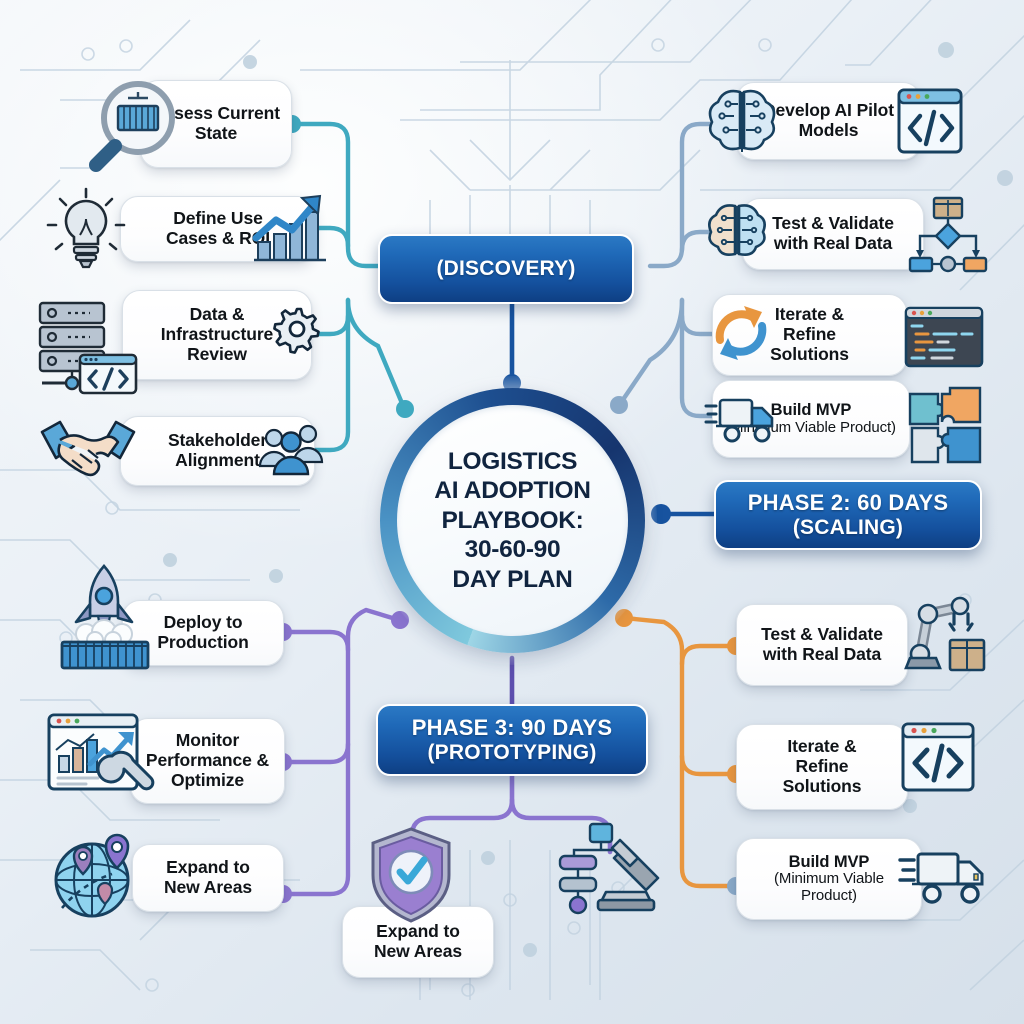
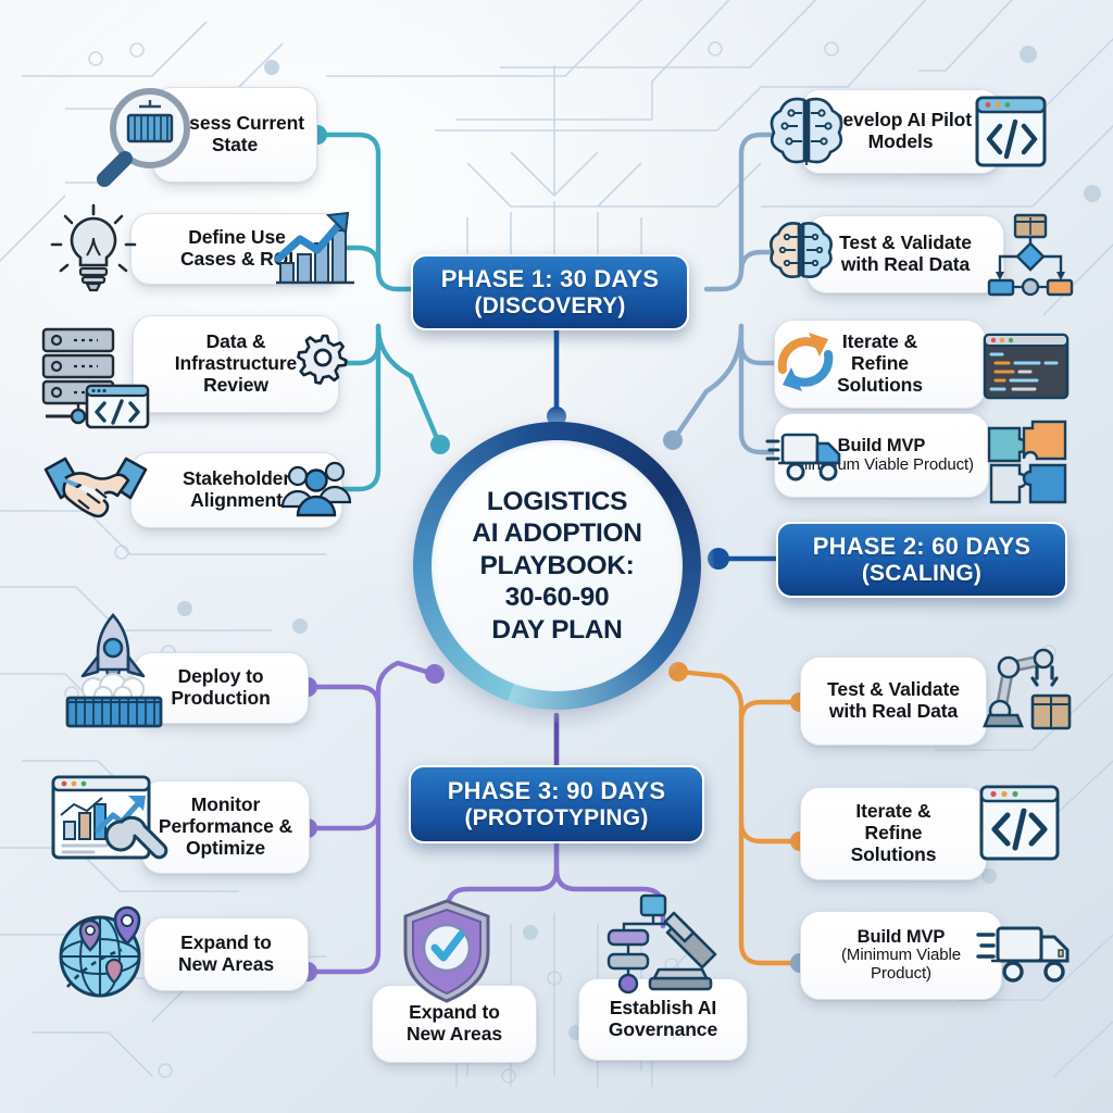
  sess Current State
  Define Use Cases & RI
  Data & Infrastructure Review
  Stakeholder Alignment
  evelop AI Pilot Models
  Test & Validate with Real Data
  Iterate & Refine Solutions
  Build MVP
  inium Viable Product)
  Test & Validate with Real Data
  Iterate & Refine Solutions
  Build MVP
  (Minimum Viable Product)
  Deploy to Production
  Monitor Performance & Optimize
  Expand to New Areas
  Expand to New Areas
+ Establish AI Governance
+ PHASE 1: 30 DAYS
  (DISCOVERY)
  PHASE 2: 60 DAYS
  (SCALING)
  PHASE 3: 90 DAYS
  (PROTOTYPING)
  LOGISTICS
  AI ADOPTION
  PLAYBOOK:
  30-60-90
  DAY PLAN
